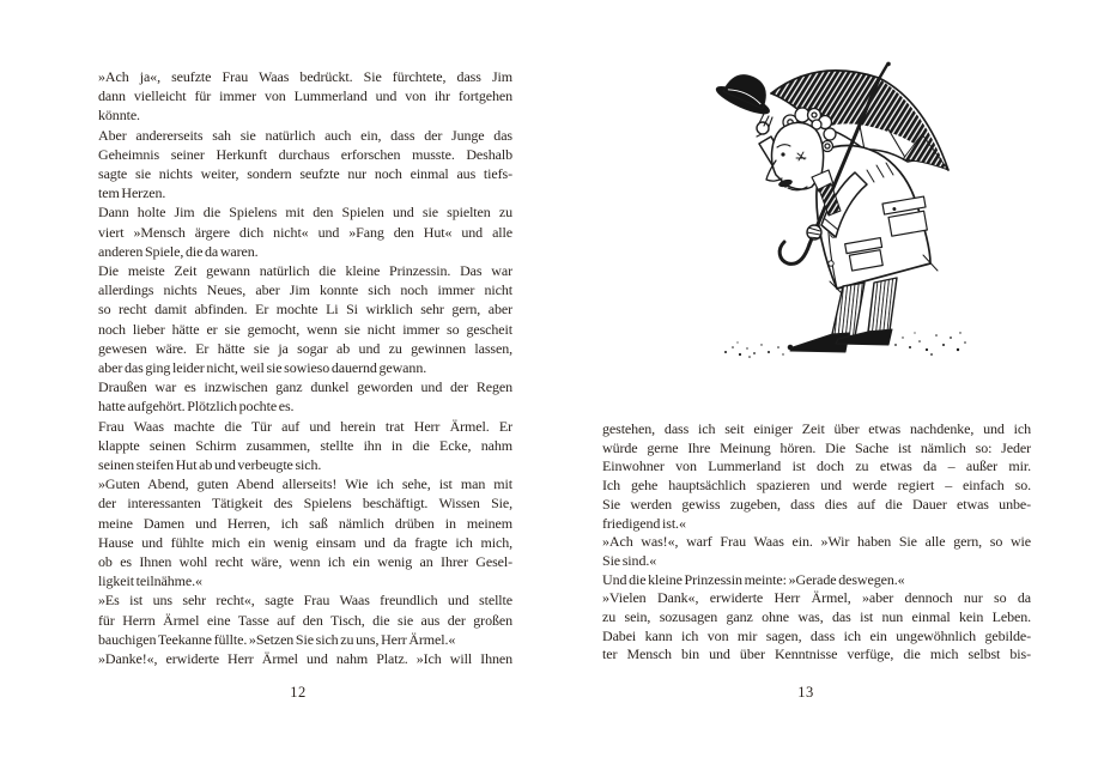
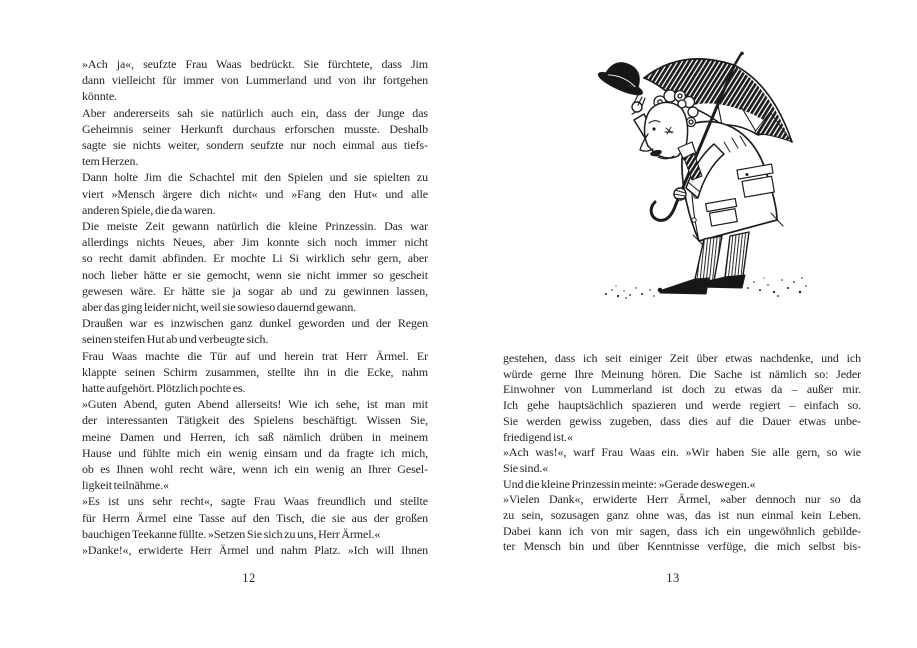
  »Ach ja«, seufzte Frau Waas bedrückt. Sie fürchtete, dass Jim
  dann vielleicht für immer von Lummerland und von ihr fortgehen
  könnte.
  Aber andererseits sah sie natürlich auch ein, dass der Junge das
  Geheimnis seiner Herkunft durchaus erforschen musste. Deshalb
  sagte sie nichts weiter, sondern seufzte nur noch einmal aus tiefs-
  tem Herzen.
- Dann holte Jim die Spielens mit den Spielen und sie spielten zu
+ Dann holte Jim die Schachtel mit den Spielen und sie spielten zu
  viert »Mensch ärgere dich nicht« und »Fang den Hut« und alle
  anderen Spiele, die da waren.
  Die meiste Zeit gewann natürlich die kleine Prinzessin. Das war
  allerdings nichts Neues, aber Jim konnte sich noch immer nicht
  so recht damit abfinden. Er mochte Li Si wirklich sehr gern, aber
  noch lieber hätte er sie gemocht, wenn sie nicht immer so gescheit
  gewesen wäre. Er hätte sie ja sogar ab und zu gewinnen lassen,
  aber das ging leider nicht, weil sie sowieso dauernd gewann.
  Draußen war es inzwischen ganz dunkel geworden und der Regen
- hatte aufgehört. Plötzlich pochte es.
+ seinen steifen Hut ab und verbeugte sich.
  Frau Waas machte die Tür auf und herein trat Herr Ärmel. Er
  klappte seinen Schirm zusammen, stellte ihn in die Ecke, nahm
- seinen steifen Hut ab und verbeugte sich.
+ hatte aufgehört. Plötzlich pochte es.
  »Guten Abend, guten Abend allerseits! Wie ich sehe, ist man mit
  der interessanten Tätigkeit des Spielens beschäftigt. Wissen Sie,
  meine Damen und Herren, ich saß nämlich drüben in meinem
  Hause und fühlte mich ein wenig einsam und da fragte ich mich,
  ob es Ihnen wohl recht wäre, wenn ich ein wenig an Ihrer Gesel-
  ligkeit teilnähme.«
  »Es ist uns sehr recht«, sagte Frau Waas freundlich und stellte
  für Herrn Ärmel eine Tasse auf den Tisch, die sie aus der großen
  bauchigen Teekanne füllte. »Setzen Sie sich zu uns, Herr Ärmel.«
  »Danke!«, erwiderte Herr Ärmel und nahm Platz. »Ich will Ihnen
  12
  gestehen, dass ich seit einiger Zeit über etwas nachdenke, und ich
  würde gerne Ihre Meinung hören. Die Sache ist nämlich so: Jeder
  Einwohner von Lummerland ist doch zu etwas da – außer mir.
  Ich gehe hauptsächlich spazieren und werde regiert – einfach so.
  Sie werden gewiss zugeben, dass dies auf die Dauer etwas unbe-
  friedigend ist.«
  »Ach was!«, warf Frau Waas ein. »Wir haben Sie alle gern, so wie
  Sie sind.«
  Und die kleine Prinzessin meinte: »Gerade deswegen.«
  »Vielen Dank«, erwiderte Herr Ärmel, »aber dennoch nur so da
  zu sein, sozusagen ganz ohne was, das ist nun einmal kein Leben.
  Dabei kann ich von mir sagen, dass ich ein ungewöhnlich gebilde-
  ter Mensch bin und über Kenntnisse verfüge, die mich selbst bis-
  13
